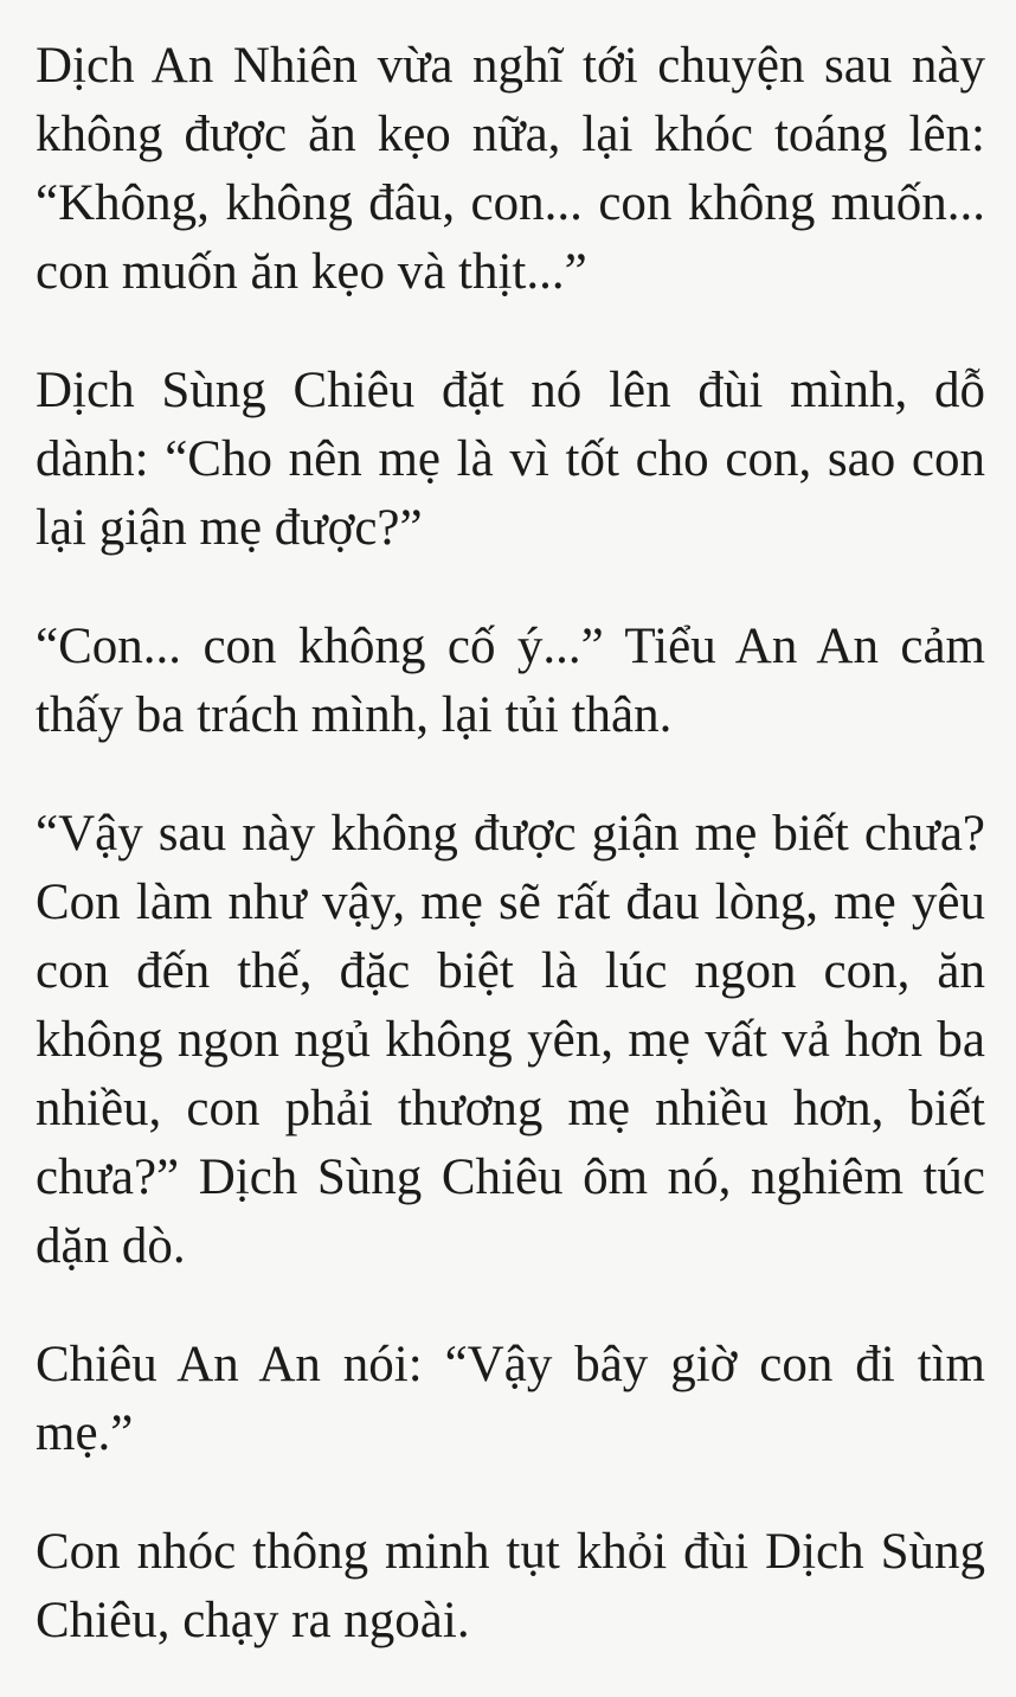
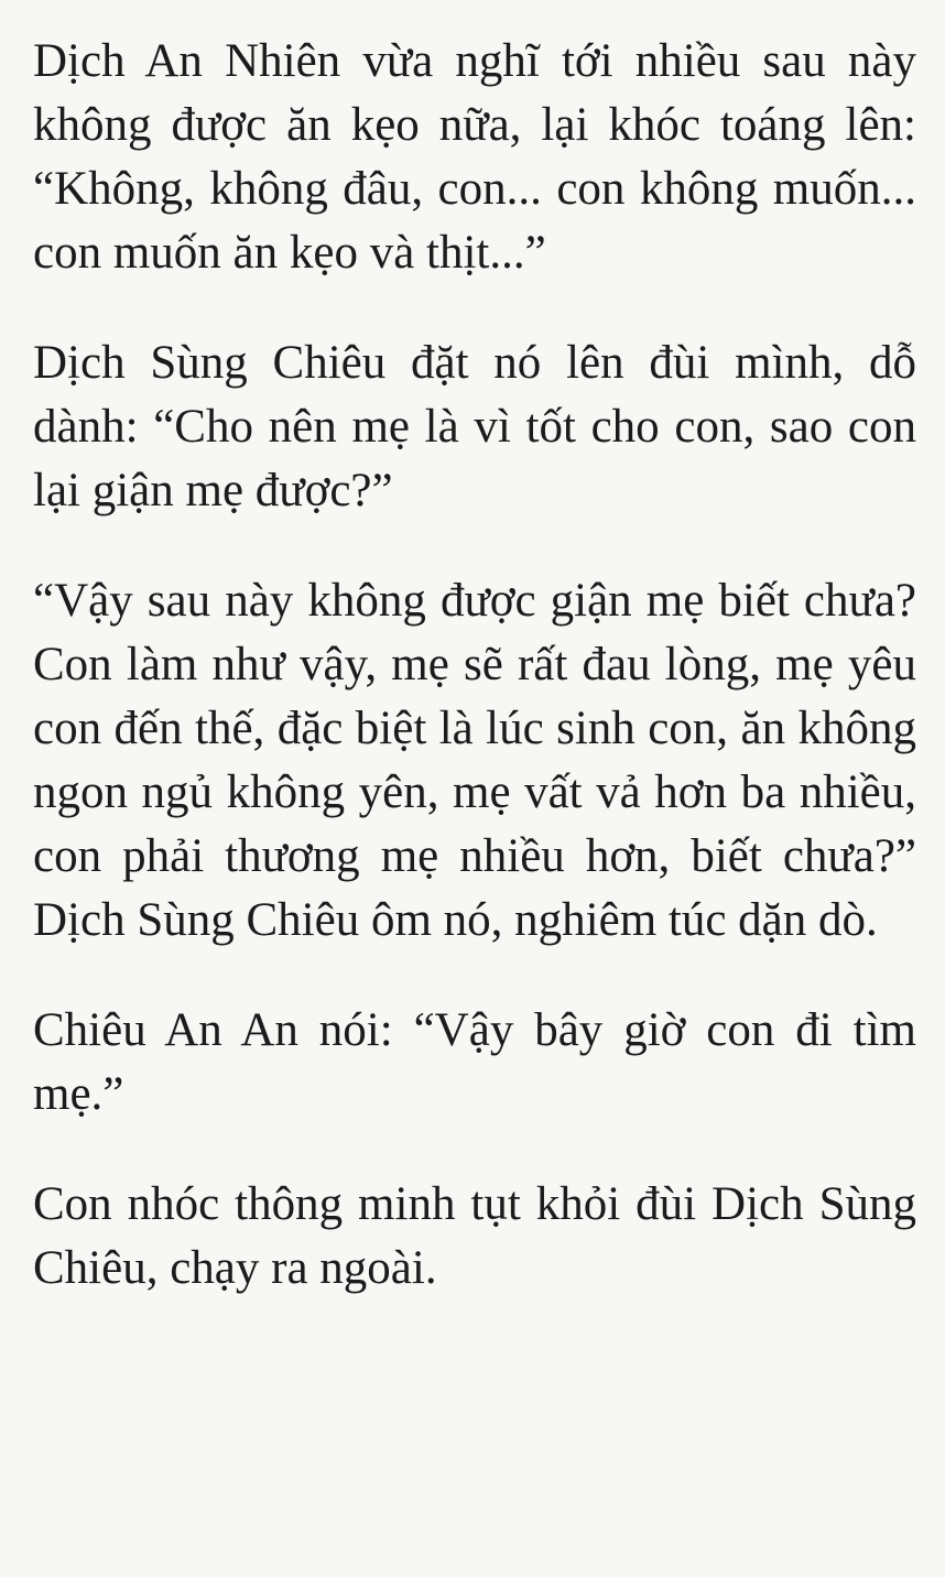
- Dịch An Nhiên vừa nghĩ tới chuyện sau này không được ăn kẹo nữa, lại khóc toáng lên: “Không, không đâu, con... con không muốn... con muốn ăn kẹo và thịt...”
+ Dịch An Nhiên vừa nghĩ tới nhiều sau này không được ăn kẹo nữa, lại khóc toáng lên: “Không, không đâu, con... con không muốn... con muốn ăn kẹo và thịt...”
  Dịch Sùng Chiêu đặt nó lên đùi mình, dỗ dành: “Cho nên mẹ là vì tốt cho con, sao con lại giận mẹ được?”
- “Con... con không cố ý...” Tiểu An An cảm thấy ba trách mình, lại tủi thân.
- “Vậy sau này không được giận mẹ biết chưa? Con làm như vậy, mẹ sẽ rất đau lòng, mẹ yêu con đến thế, đặc biệt là lúc ngon con, ăn không ngon ngủ không yên, mẹ vất vả hơn ba nhiều, con phải thương mẹ nhiều hơn, biết chưa?” Dịch Sùng Chiêu ôm nó, nghiêm túc dặn dò.
+ “Vậy sau này không được giận mẹ biết chưa? Con làm như vậy, mẹ sẽ rất đau lòng, mẹ yêu con đến thế, đặc biệt là lúc sinh con, ăn không ngon ngủ không yên, mẹ vất vả hơn ba nhiều, con phải thương mẹ nhiều hơn, biết chưa?” Dịch Sùng Chiêu ôm nó, nghiêm túc dặn dò.
  Chiêu An An nói: “Vậy bây giờ con đi tìm mẹ.”
  Con nhóc thông minh tụt khỏi đùi Dịch Sùng Chiêu, chạy ra ngoài.
